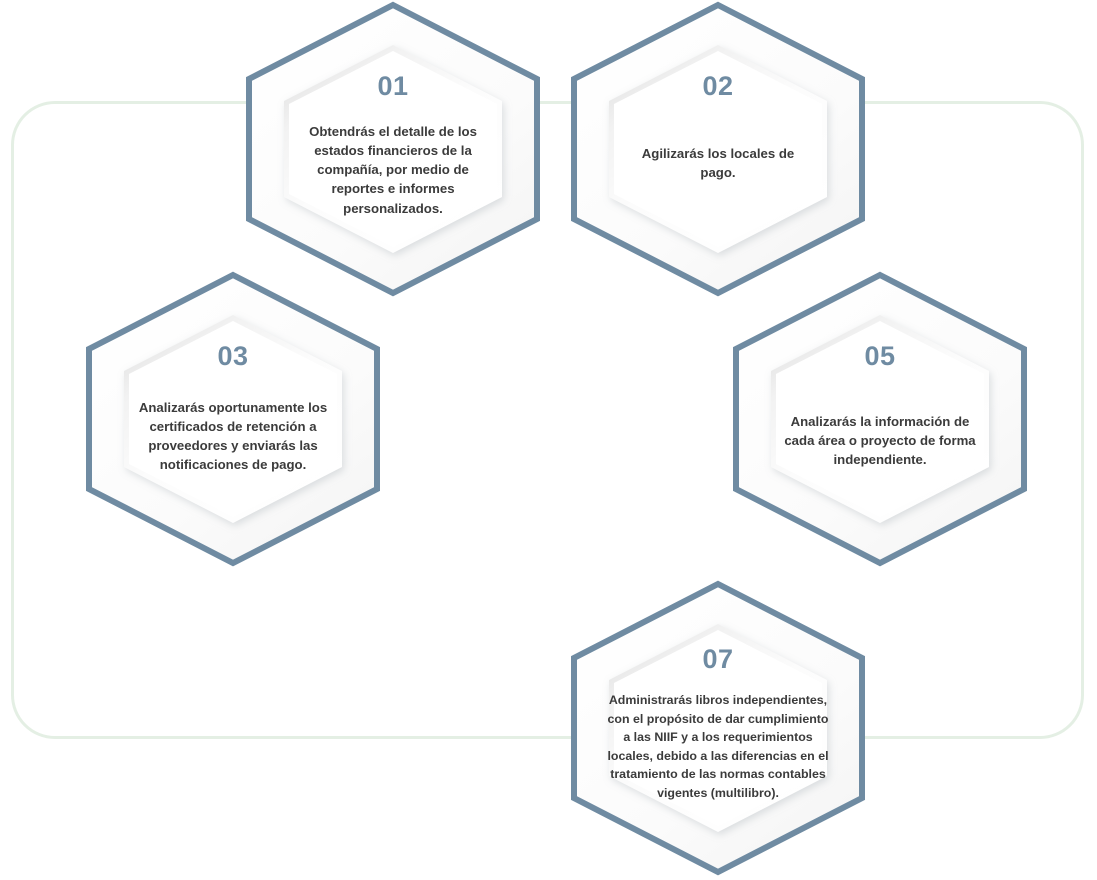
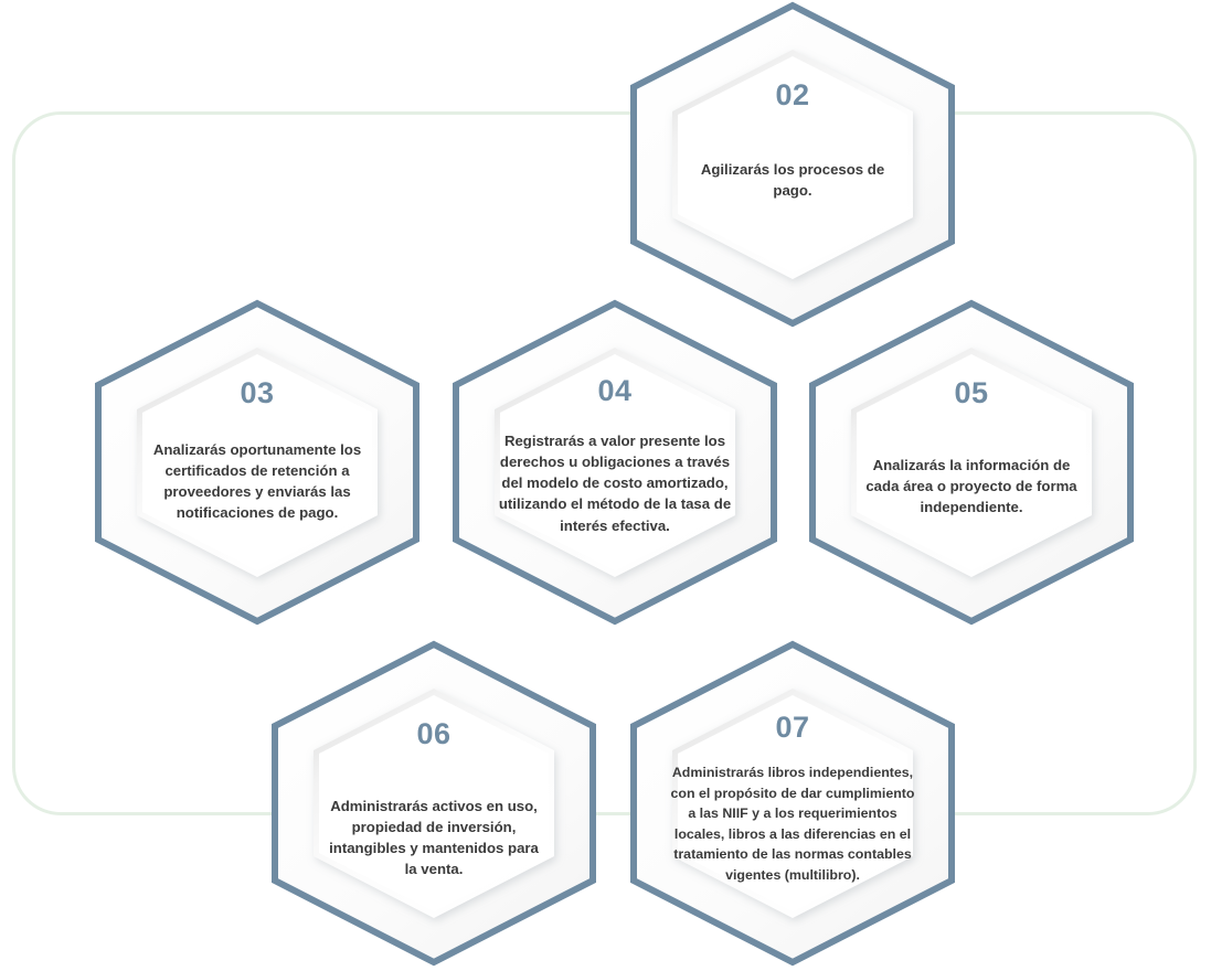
- 01
- Obtendrás el detalle de los estados financieros de la compañía, por medio de reportes e informes personalizados.
  02
- Agilizarás los locales de pago.
+ Agilizarás los procesos de pago.
  03
  Analizarás oportunamente los certificados de retención a proveedores y enviarás las notificaciones de pago.
+ 04
+ Registrarás a valor presente los derechos u obligaciones a través del modelo de costo amortizado, utilizando el método de la tasa de interés efectiva.
  05
  Analizarás la información de cada área o proyecto de forma independiente.
+ 06
+ Administrarás activos en uso, propiedad de inversión, intangibles y mantenidos para la venta.
  07
- Administrarás libros independientes, con el propósito de dar cumplimiento a las NIIF y a los requerimientos locales, debido a las diferencias en el tratamiento de las normas contables vigentes (multilibro).
+ Administrarás libros independientes, con el propósito de dar cumplimiento a las NIIF y a los requerimientos locales, libros a las diferencias en el tratamiento de las normas contables vigentes (multilibro).
